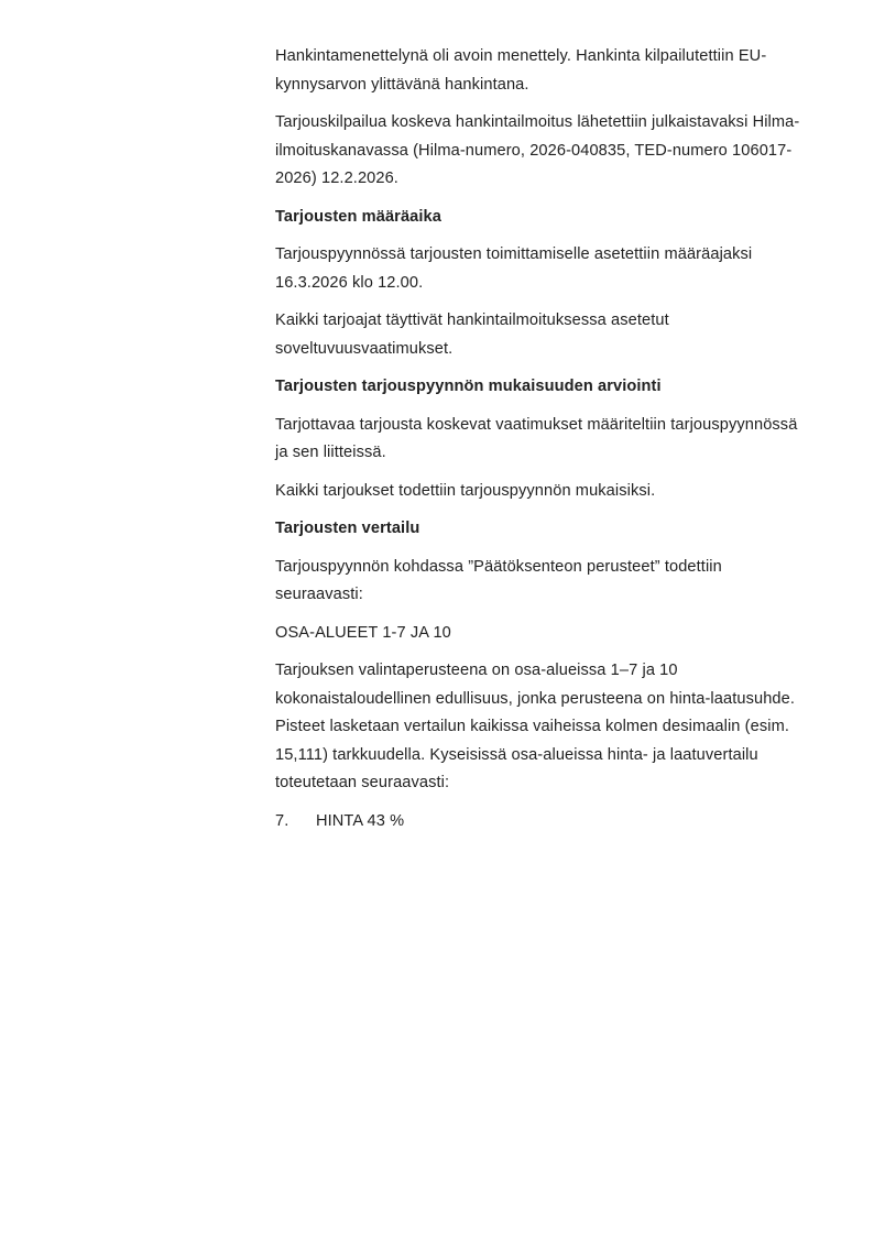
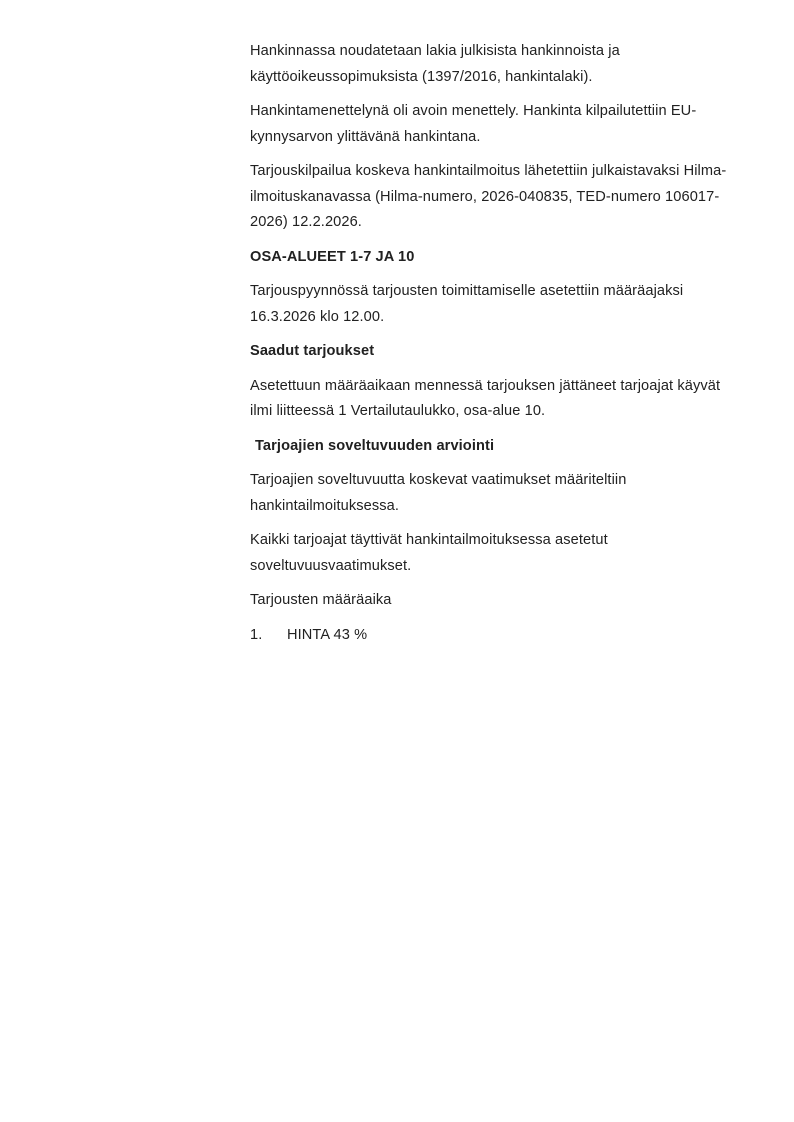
+ Hankinnassa noudatetaan lakia julkisista hankinnoista ja
+ käyttöoikeussopimuksista (1397/2016, hankintalaki).
  Hankintamenettelynä oli avoin menettely. Hankinta kilpailutettiin EU-
  kynnysarvon ylittävänä hankintana.
  Tarjouskilpailua koskeva hankintailmoitus lähetettiin julkaistavaksi Hilma-
  ilmoituskanavassa (Hilma-numero, 2026-040835, TED-numero 106017-
  2026) 12.2.2026.
- Tarjousten määräaika
+ OSA-ALUEET 1-7 JA 10
  Tarjouspyynnössä tarjousten toimittamiselle asetettiin määräajaksi
  16.3.2026 klo 12.00.
+ Saadut tarjoukset
+ Asetettuun määräaikaan mennessä tarjouksen jättäneet tarjoajat käyvät
+ ilmi liitteessä 1 Vertailutaulukko, osa-alue 10.
+ Tarjoajien soveltuvuuden arviointi
+ Tarjoajien soveltuvuutta koskevat vaatimukset määriteltiin
+ hankintailmoituksessa.
  Kaikki tarjoajat täyttivät hankintailmoituksessa asetetut
  soveltuvuusvaatimukset.
- Tarjousten tarjouspyynnön mukaisuuden arviointi
- Tarjottavaa tarjousta koskevat vaatimukset määriteltiin tarjouspyynnössä
- ja sen liitteissä.
- Kaikki tarjoukset todettiin tarjouspyynnön mukaisiksi.
- Tarjousten vertailu
- Tarjouspyynnön kohdassa ”Päätöksenteon perusteet” todettiin
- seuraavasti:
- OSA-ALUEET 1-7 JA 10
+ Tarjousten määräaika
- Tarjouksen valintaperusteena on osa-alueissa 1–7 ja 10
- kokonaistaloudellinen edullisuus, jonka perusteena on hinta-laatusuhde.
- Pisteet lasketaan vertailun kaikissa vaiheissa kolmen desimaalin (esim.
- 15,111) tarkkuudella. Kyseisissä osa-alueissa hinta- ja laatuvertailu
- toteutetaan seuraavasti:
- 7.
+ 1.
  HINTA 43 %
